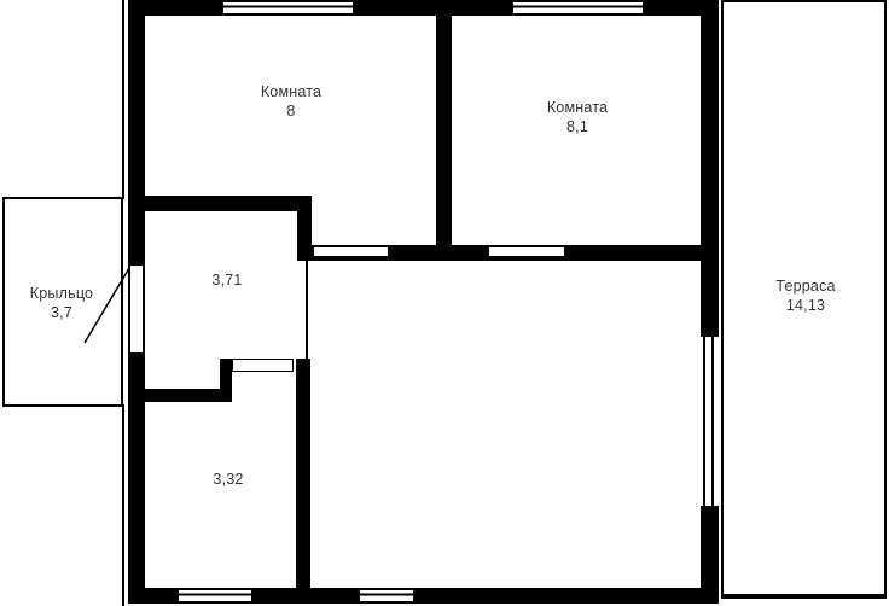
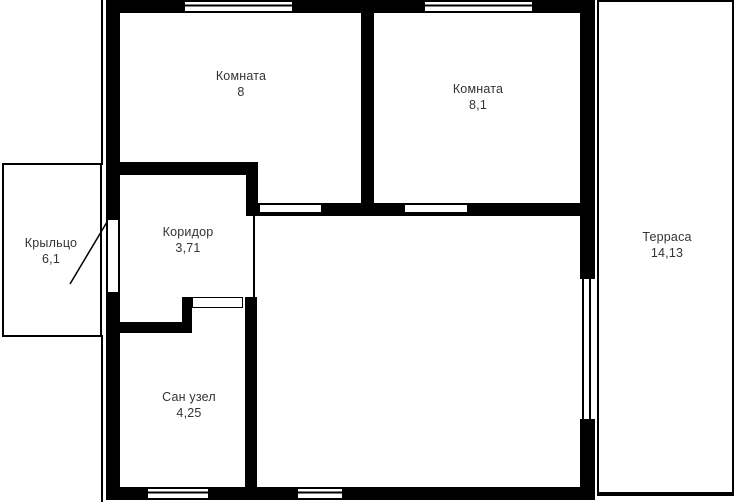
  Комната
  8
  Комната
  8,1
  Крыльцо
- 3,7
+ 6,1
+ Коридор
  3,71
+ Сан узел
- 3,32
+ 4,25
  Терраса
  14,13
